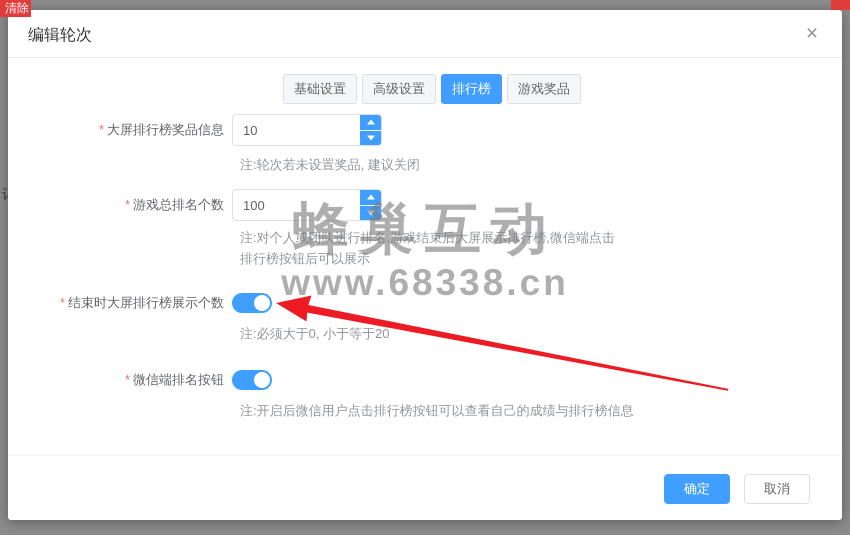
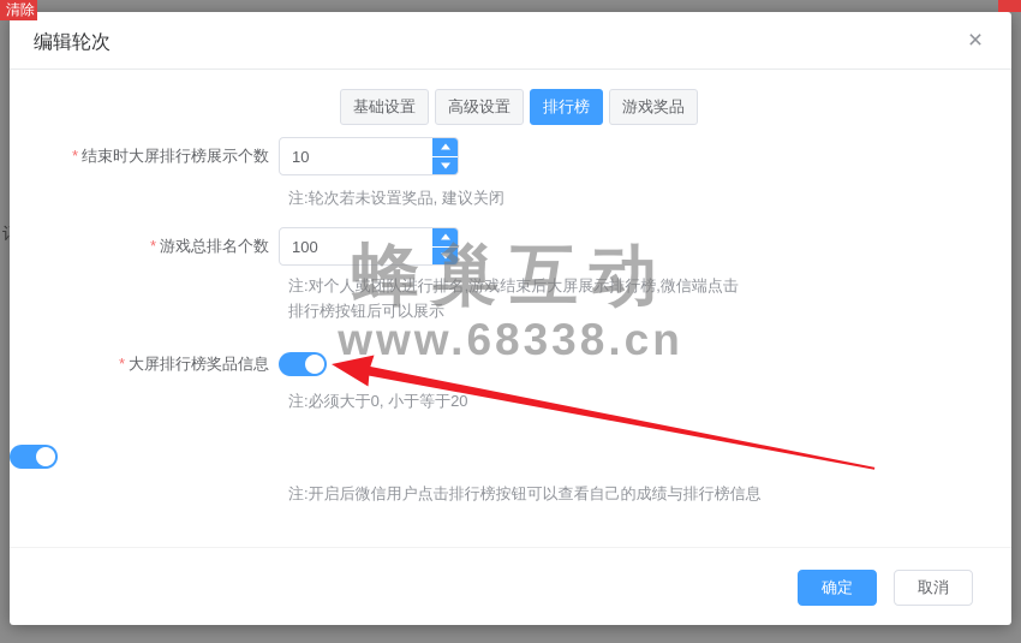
  清除
  编辑轮次
  ×
  基础设置
  高级设置
  排行榜
  游戏奖品
- * 大屏排行榜奖品信息
+ * 结束时大屏排行榜展示个数
  10
  注:轮次若未设置奖品, 建议关闭
  * 游戏总排名个数
  100
  注:对个人或团队进行排名,游戏结束后大屏展示排行榜,微信端点击排行榜按钮后可以展示
- * 结束时大屏排行榜展示个数
+ * 大屏排行榜奖品信息
  注:必须大于0, 小于等于20
- * 微信端排名按钮
  注:开启后微信用户点击排行榜按钮可以查看自己的成绩与排行榜信息
  确定
  取消
  蜂巢互动
  www.68338.cn
